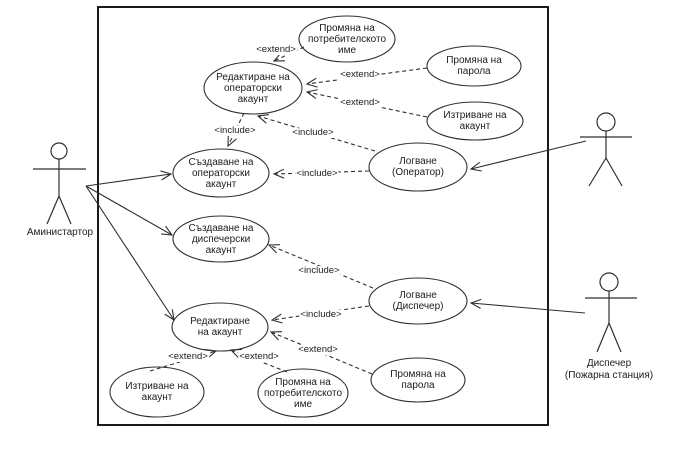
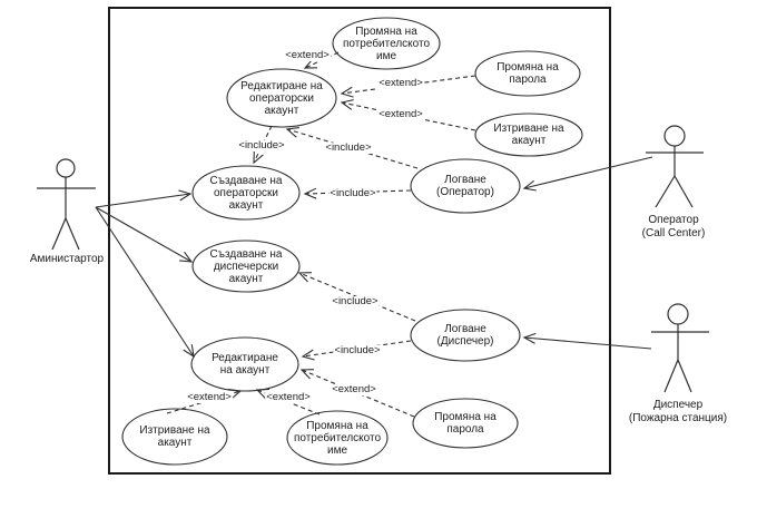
  Промяна на
  потребителското
  име
  Редактиране на
  операторски
  акаунт
  Промяна на
  парола
  Изтриване на
  акаунт
  Логване
  (Оператор)
  Създаване на
  операторски
  акаунт
  Създаване на
  диспечерски
  акаунт
  Редактиране
  на акаунт
  Логване
  (Диспечер)
  Промяна на
  парола
  Изтриване на
  акаунт
  Промяна на
  потребителското
  име
  <extend>
  <extend>
  <extend>
  <include>
  <include>
  <include>
  <include>
  <include>
  <extend>
  <extend>
  <extend>
  Аминистартор
+ Оператор
+ (Call Center)
  Диспечер
  (Пожарна станция)
